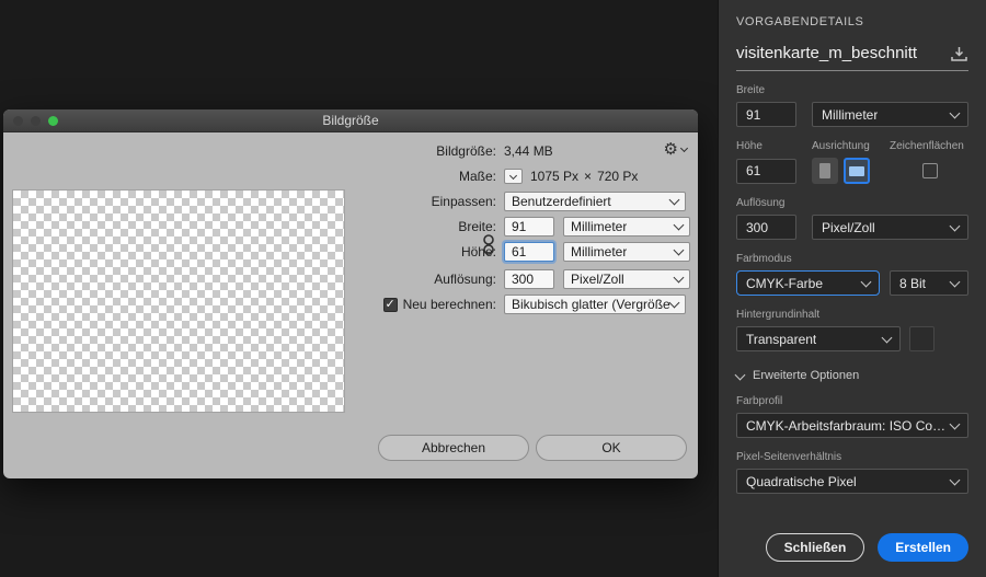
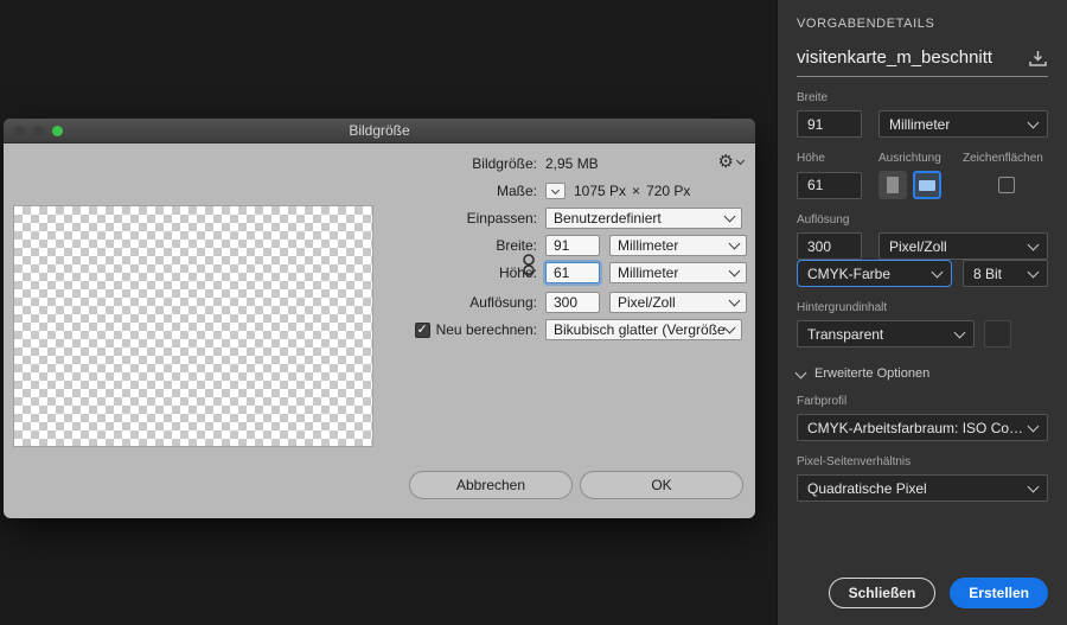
  Bildgröße
  ⚙
  Bildgröße:
- 3,44 MB
+ 2,95 MB
  Maße:
  1075 Px
  ×
  720 Px
  Einpassen:
  Benutzerdefiniert
  Breite:
  91
  Millimeter
  Höhe:
  61
  Millimeter
  Auflösung:
  300
  Pixel/Zoll
  ✓
  Neu berechnen:
  Bikubisch glatter (Vergröße
  Abbrechen
  OK
  VORGABENDETAILS
  visitenkarte_m_beschnitt
  Breite
  91
  Millimeter
  Höhe
  Ausrichtung
  Zeichenflächen
  61
  Auflösung
  300
  Pixel/Zoll
- Farbmodus
  CMYK-Farbe
  8 Bit
  Hintergrundinhalt
  Transparent
  Erweiterte Optionen
  Farbprofil
  CMYK-Arbeitsfarbraum: ISO Coate
  Pixel-Seitenverhältnis
  Quadratische Pixel
  Schließen
  Erstellen
